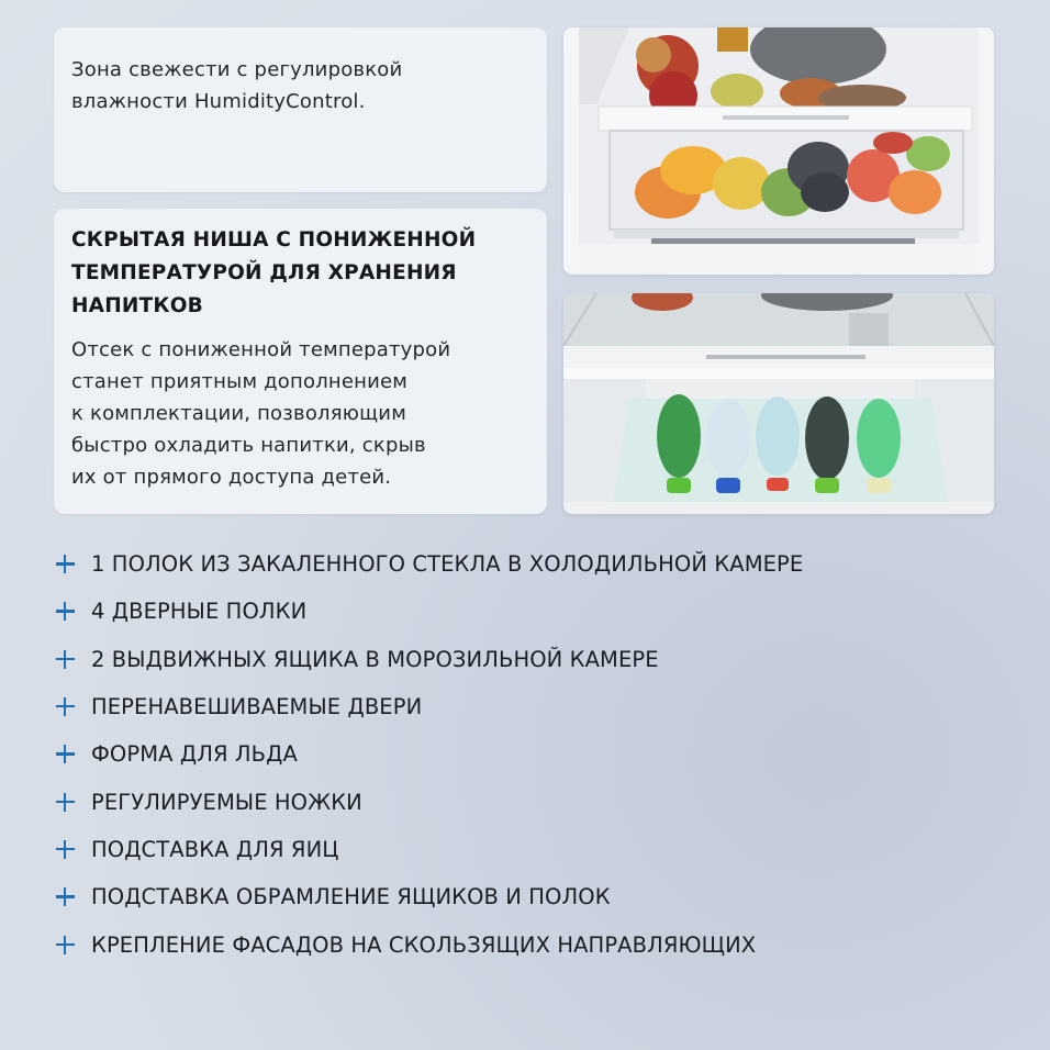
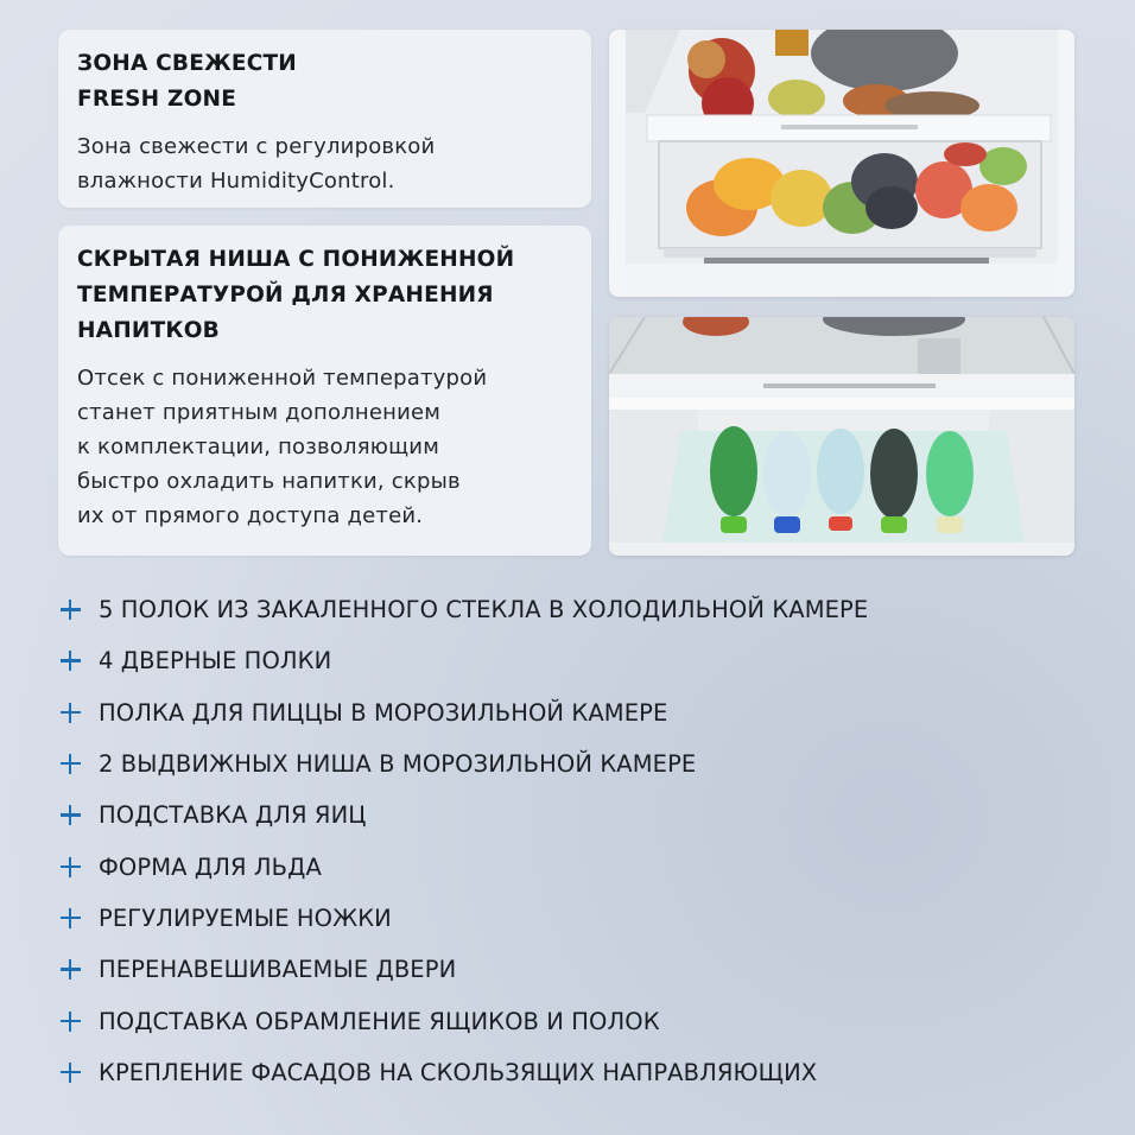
+ ЗОНА СВЕЖЕСТИ
+ FRESH ZONE
  Зона свежести с регулировкой
  влажности HumidityControl.
  СКРЫТАЯ НИША С ПОНИЖЕННОЙ
  ТЕМПЕРАТУРОЙ ДЛЯ ХРАНЕНИЯ
  НАПИТКОВ
  Отсек с пониженной температурой
  станет приятным дополнением
  к комплектации, позволяющим
  быстро охладить напитки, скрыв
  их от прямого доступа детей.
- 1 ПОЛОК ИЗ ЗАКАЛЕННОГО СТЕКЛА В ХОЛОДИЛЬНОЙ КАМЕРЕ
+ 5 ПОЛОК ИЗ ЗАКАЛЕННОГО СТЕКЛА В ХОЛОДИЛЬНОЙ КАМЕРЕ
  4 ДВЕРНЫЕ ПОЛКИ
+ ПОЛКА ДЛЯ ПИЦЦЫ В МОРОЗИЛЬНОЙ КАМЕРЕ
- 2 ВЫДВИЖНЫХ ЯЩИКА В МОРОЗИЛЬНОЙ КАМЕРЕ
+ 2 ВЫДВИЖНЫХ НИША В МОРОЗИЛЬНОЙ КАМЕРЕ
- ПЕРЕНАВЕШИВАЕМЫЕ ДВЕРИ
+ ПОДСТАВКА ДЛЯ ЯИЦ
  ФОРМА ДЛЯ ЛЬДА
  РЕГУЛИРУЕМЫЕ НОЖКИ
- ПОДСТАВКА ДЛЯ ЯИЦ
+ ПЕРЕНАВЕШИВАЕМЫЕ ДВЕРИ
  ПОДСТАВКА ОБРАМЛЕНИЕ ЯЩИКОВ И ПОЛОК
  КРЕПЛЕНИЕ ФАСАДОВ НА СКОЛЬЗЯЩИХ НАПРАВЛЯЮЩИХ
